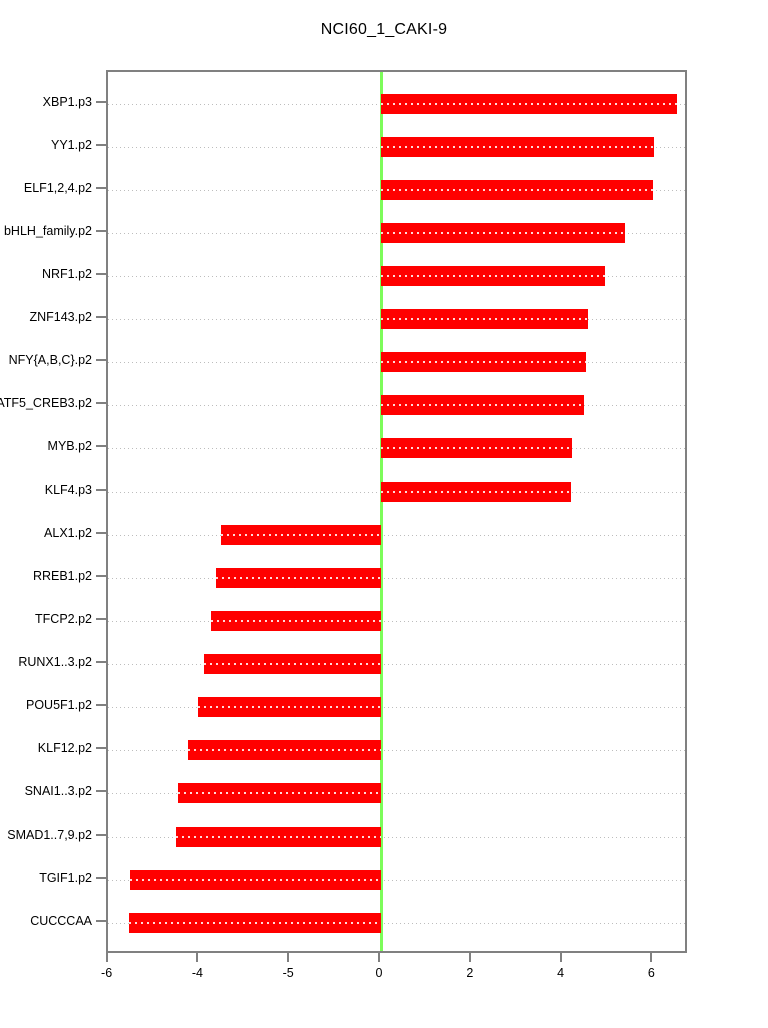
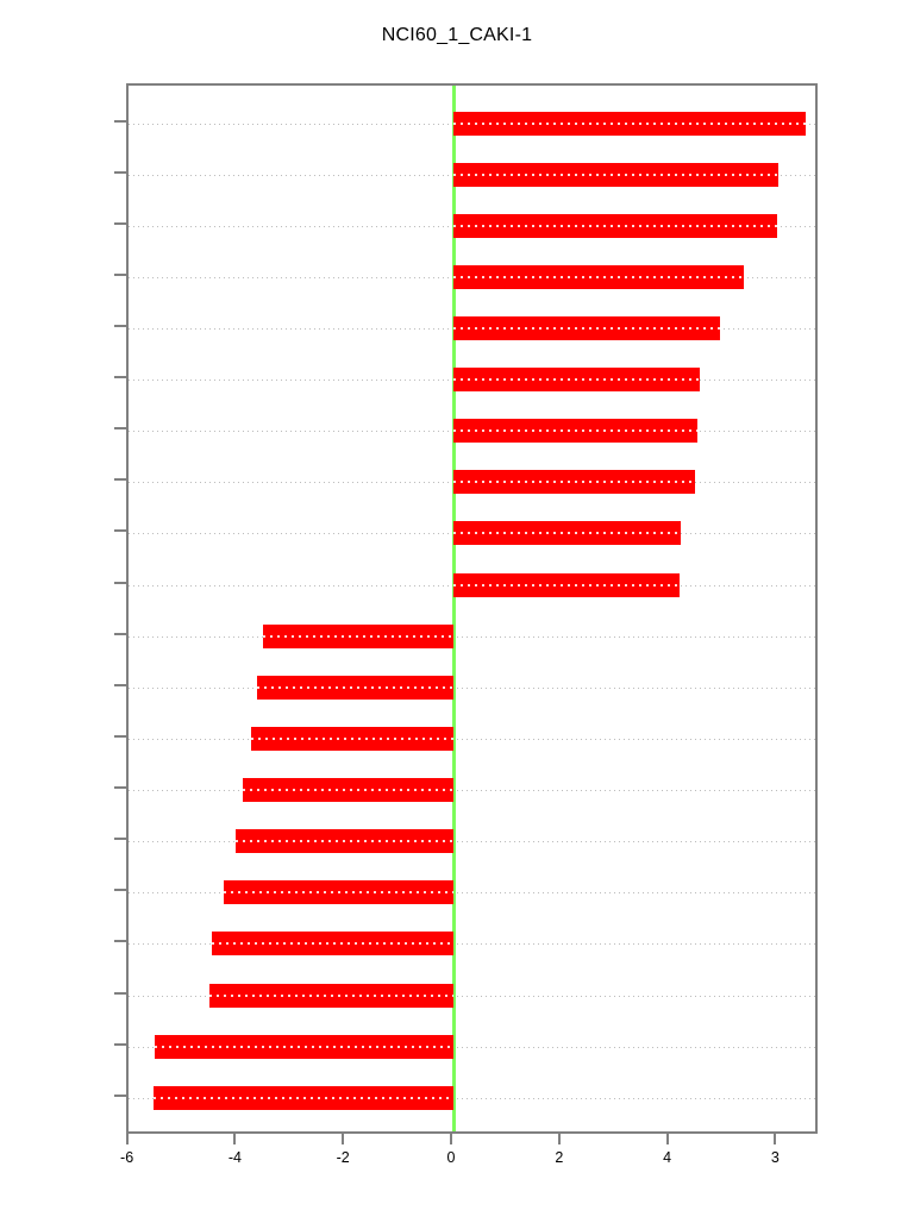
- NCI60_1_CAKI-9
+ NCI60_1_CAKI-1
- XBP1.p3
- YY1.p2
- ELF1,2,4.p2
- bHLH_family.p2
- NRF1.p2
- ZNF143.p2
- NFY{A,B,C}.p2
- ATF5_CREB3.p2
- MYB.p2
- KLF4.p3
- ALX1.p2
- RREB1.p2
- TFCP2.p2
- RUNX1..3.p2
- POU5F1.p2
- KLF12.p2
- SNAI1..3.p2
- SMAD1..7,9.p2
- TGIF1.p2
- CUCCCAA
  -6
  -4
- -5
+ -2
  0
  2
  4
- 6
+ 3
